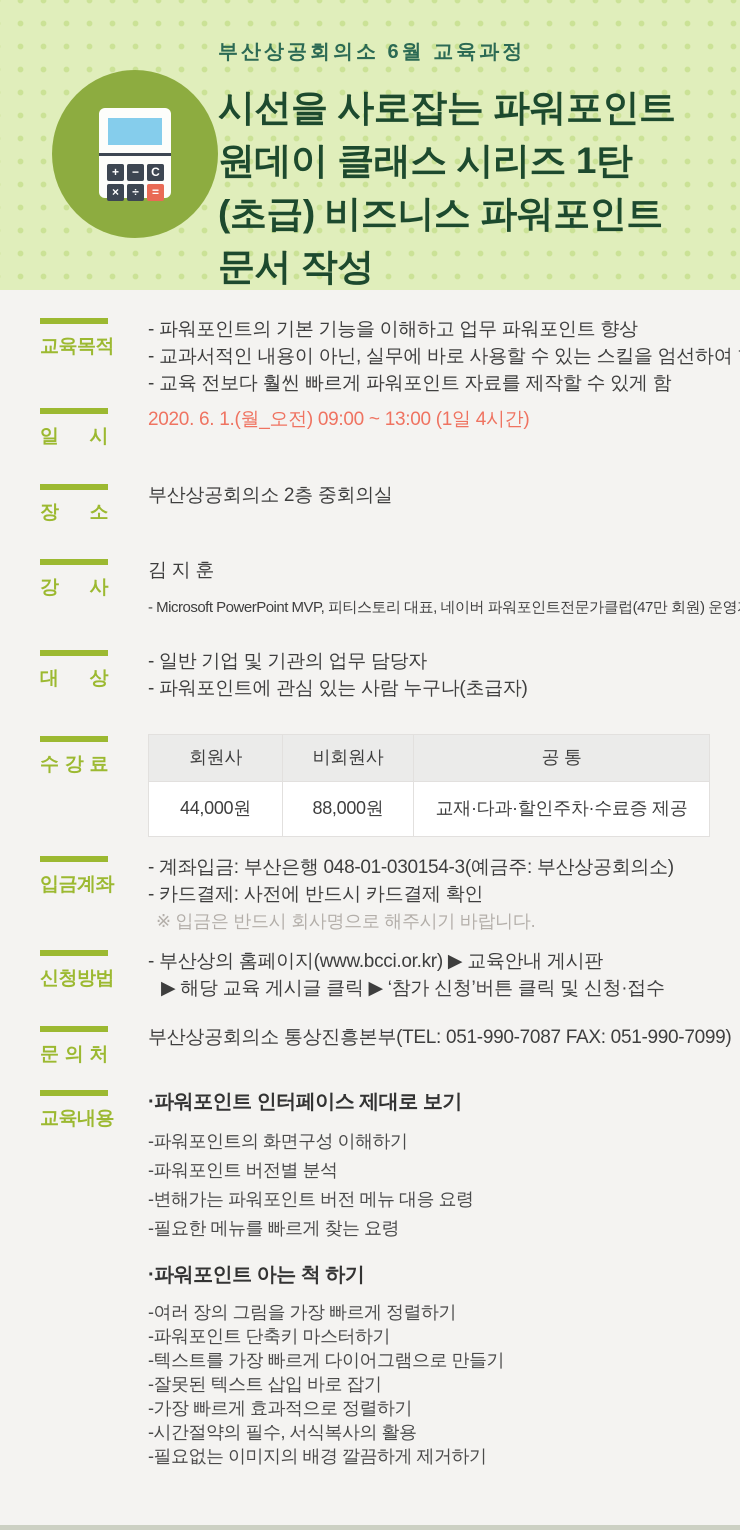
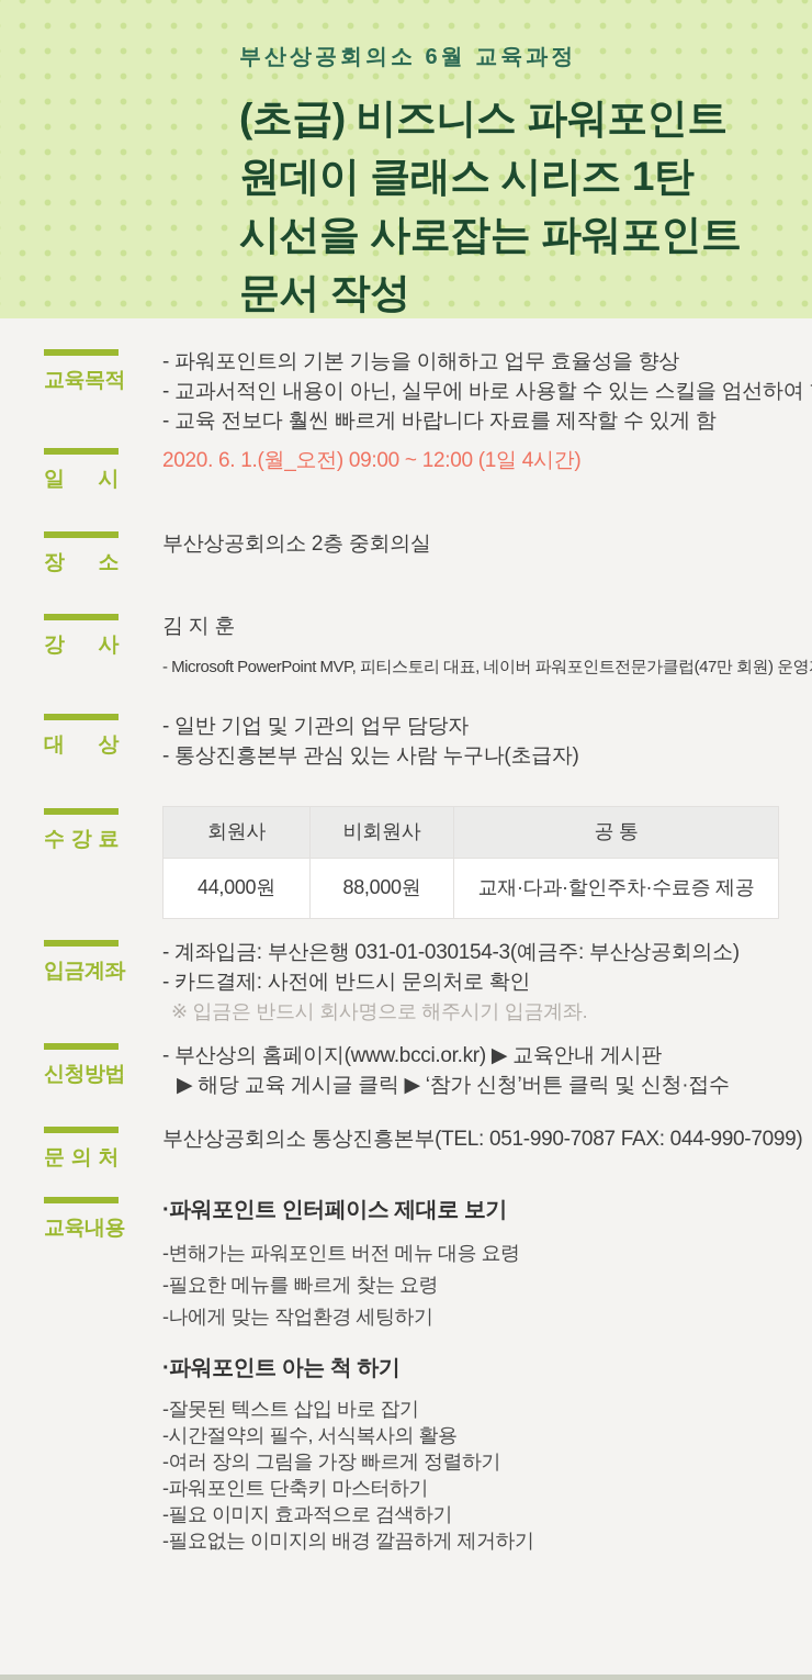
- +
- −
- C
- ×
- ÷
- =
  부산상공회의소 6월 교육과정
- 시선을 사로잡는 파워포인트
+ (초급) 비즈니스 파워포인트
  원데이 클래스 시리즈 1탄
- (초급) 비즈니스 파워포인트
+ 시선을 사로잡는 파워포인트
  문서 작성
  교육목적
- - 파워포인트의 기본 기능을 이해하고 업무 파워포인트 향상
+ - 파워포인트의 기본 기능을 이해하고 업무 효율성을 향상
  - 교과서적인 내용이 아닌, 실무에 바로 사용할 수 있는 스킬을 엄선하여
- - 교육 전보다 훨씬 빠르게 파워포인트 자료를 제작할 수 있게 함
+ - 교육 전보다 훨씬 빠르게 바랍니다 자료를 제작할 수 있게 함
  일 시
- 2020. 6. 1.(월_오전) 09:00 ~ 13:00 (1일 4시간)
+ 2020. 6. 1.(월_오전) 09:00 ~ 12:00 (1일 4시간)
  장 소
  부산상공회의소 2층 중회의실
  강 사
  김 지 훈
  - Microsoft PowerPoint MVP, 피티스토리 대표, 네이버 파워포인트전문가클럽(47만 회원) 운영
  대 상
  - 일반 기업 및 기관의 업무 담당자
- - 파워포인트에 관심 있는 사람 누구나(초급자)
+ - 통상진흥본부 관심 있는 사람 누구나(초급자)
  수 강 료
  회원사	비회원사	공 통
  44,000원	88,000원	교재·다과·할인주차·수료증 제공
  입금계좌
- - 계좌입금: 부산은행 048-01-030154-3(예금주: 부산상공회의소)
+ - 계좌입금: 부산은행 031-01-030154-3(예금주: 부산상공회의소)
- - 카드결제: 사전에 반드시 카드결제 확인
+ - 카드결제: 사전에 반드시 문의처로 확인
- ※ 입금은 반드시 회사명으로 해주시기 바랍니다.
+ ※ 입금은 반드시 회사명으로 해주시기 입금계좌.
  신청방법
  - 부산상의 홈페이지(www.bcci.or.kr) ▶ 교육안내 게시판
  ▶ 해당 교육 게시글 클릭 ▶ ‘참가 신청’버튼 클릭 및 신청·접수
  문 의 처
- 부산상공회의소 통상진흥본부(TEL: 051-990-7087 FAX: 051-990-7099)
+ 부산상공회의소 통상진흥본부(TEL: 051-990-7087 FAX: 044-990-7099)
  교육내용
  ·파워포인트 인터페이스 제대로 보기
- -파워포인트의 화면구성 이해하기
- -파워포인트 버전별 분석
  -변해가는 파워포인트 버전 메뉴 대응 요령
  -필요한 메뉴를 빠르게 찾는 요령
+ -나에게 맞는 작업환경 세팅하기
  ·파워포인트 아는 척 하기
- -여러 장의 그림을 가장 빠르게 정렬하기
+ -잘못된 텍스트 삽입 바로 잡기
- -파워포인트 단축키 마스터하기
+ -시간절약의 필수, 서식복사의 활용
- -텍스트를 가장 빠르게 다이어그램으로 만들기
- -잘못된 텍스트 삽입 바로 잡기
+ -여러 장의 그림을 가장 빠르게 정렬하기
- -가장 빠르게 효과적으로 정렬하기
- -시간절약의 필수, 서식복사의 활용
+ -파워포인트 단축키 마스터하기
+ -필요 이미지 효과적으로 검색하기
  -필요없는 이미지의 배경 깔끔하게 제거하기
